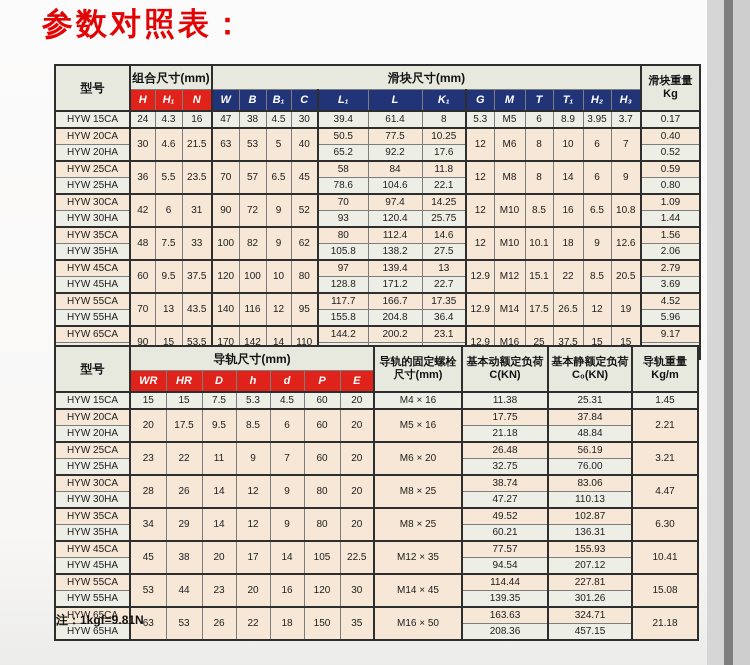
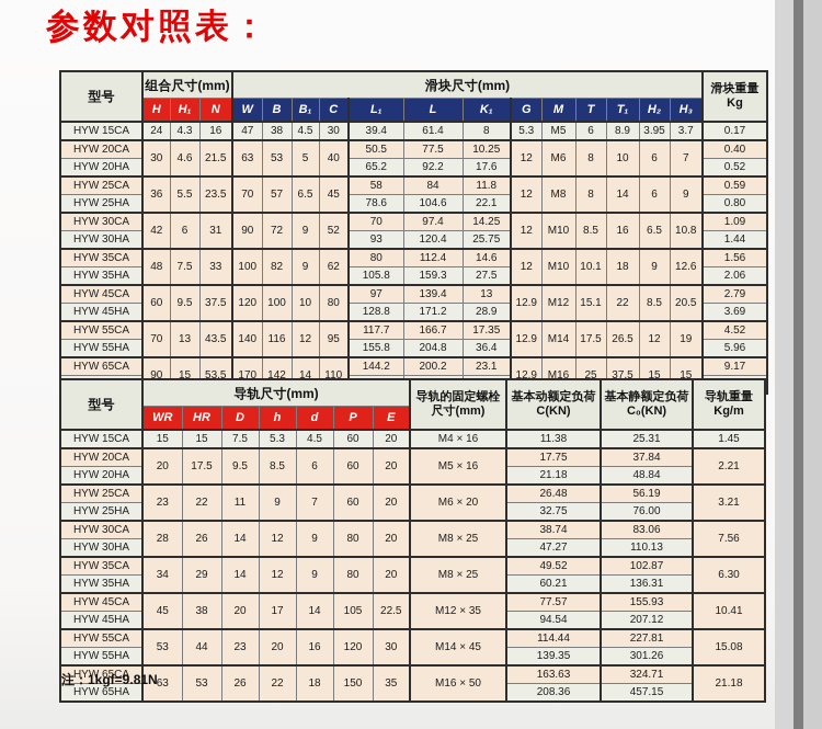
  参数对照表：
  型号	组合尺寸(mm)	滑块尺寸(mm)	滑块重量 Kg
  H	H₁	N	W	B	B₁	C	L₁	L	K₁	G	M	T	T₁	H₂	H₃
  HYW 15CA	24	4.3	16	47	38	4.5	30	39.4	61.4	8	5.3	M5	6	8.9	3.95	3.7	0.17
  HYW 20CA	30	4.6	21.5	63	53	5	40	50.5	77.5	10.25	12	M6	8	10	6	7	0.40
  HYW 20HA	65.2	92.2	17.6	0.52
  HYW 25CA	36	5.5	23.5	70	57	6.5	45	58	84	11.8	12	M8	8	14	6	9	0.59
  HYW 25HA	78.6	104.6	22.1	0.80
  HYW 30CA	42	6	31	90	72	9	52	70	97.4	14.25	12	M10	8.5	16	6.5	10.8	1.09
  HYW 30HA	93	120.4	25.75	1.44
  HYW 35CA	48	7.5	33	100	82	9	62	80	112.4	14.6	12	M10	10.1	18	9	12.6	1.56
- HYW 35HA	105.8	138.2	27.5	2.06
+ HYW 35HA	105.8	159.3	27.5	2.06
  HYW 45CA	60	9.5	37.5	120	100	10	80	97	139.4	13	12.9	M12	15.1	22	8.5	20.5	2.79
- HYW 45HA	128.8	171.2	22.7	3.69
+ HYW 45HA	128.8	171.2	28.9	3.69
  HYW 55CA	70	13	43.5	140	116	12	95	117.7	166.7	17.35	12.9	M14	17.5	26.5	12	19	4.52
  HYW 55HA	155.8	204.8	36.4	5.96
  HYW 65CA	90	15	53.5	170	142	14	110	144.2	200.2	23.1	12.9	M16	25	37.5	15	15	9.17
  型号	导轨尺寸(mm)	导轨的固定螺栓 尺寸(mm)	基本动额定负荷 C(KN)	基本静额定负荷 C₀(KN)	导轨重量 Kg/m
  WR	HR	D	h	d	P	E
  HYW 15CA	15	15	7.5	5.3	4.5	60	20	M4 × 16	11.38	25.31	1.45
  HYW 20CA	20	17.5	9.5	8.5	6	60	20	M5 × 16	17.75	37.84	2.21
  HYW 20HA	21.18	48.84
  HYW 25CA	23	22	11	9	7	60	20	M6 × 20	26.48	56.19	3.21
  HYW 25HA	32.75	76.00
- HYW 30CA	28	26	14	12	9	80	20	M8 × 25	38.74	83.06	4.47
+ HYW 30CA	28	26	14	12	9	80	20	M8 × 25	38.74	83.06	7.56
  HYW 30HA	47.27	110.13
  HYW 35CA	34	29	14	12	9	80	20	M8 × 25	49.52	102.87	6.30
  HYW 35HA	60.21	136.31
  HYW 45CA	45	38	20	17	14	105	22.5	M12 × 35	77.57	155.93	10.41
  HYW 45HA	94.54	207.12
  HYW 55CA	53	44	23	20	16	120	30	M14 × 45	114.44	227.81	15.08
  HYW 55HA	139.35	301.26
  HYW 65CA	63	53	26	22	18	150	35	M16 × 50	163.63	324.71	21.18
  HYW 65HA	208.36	457.15
  注：1kgf=9.81N
